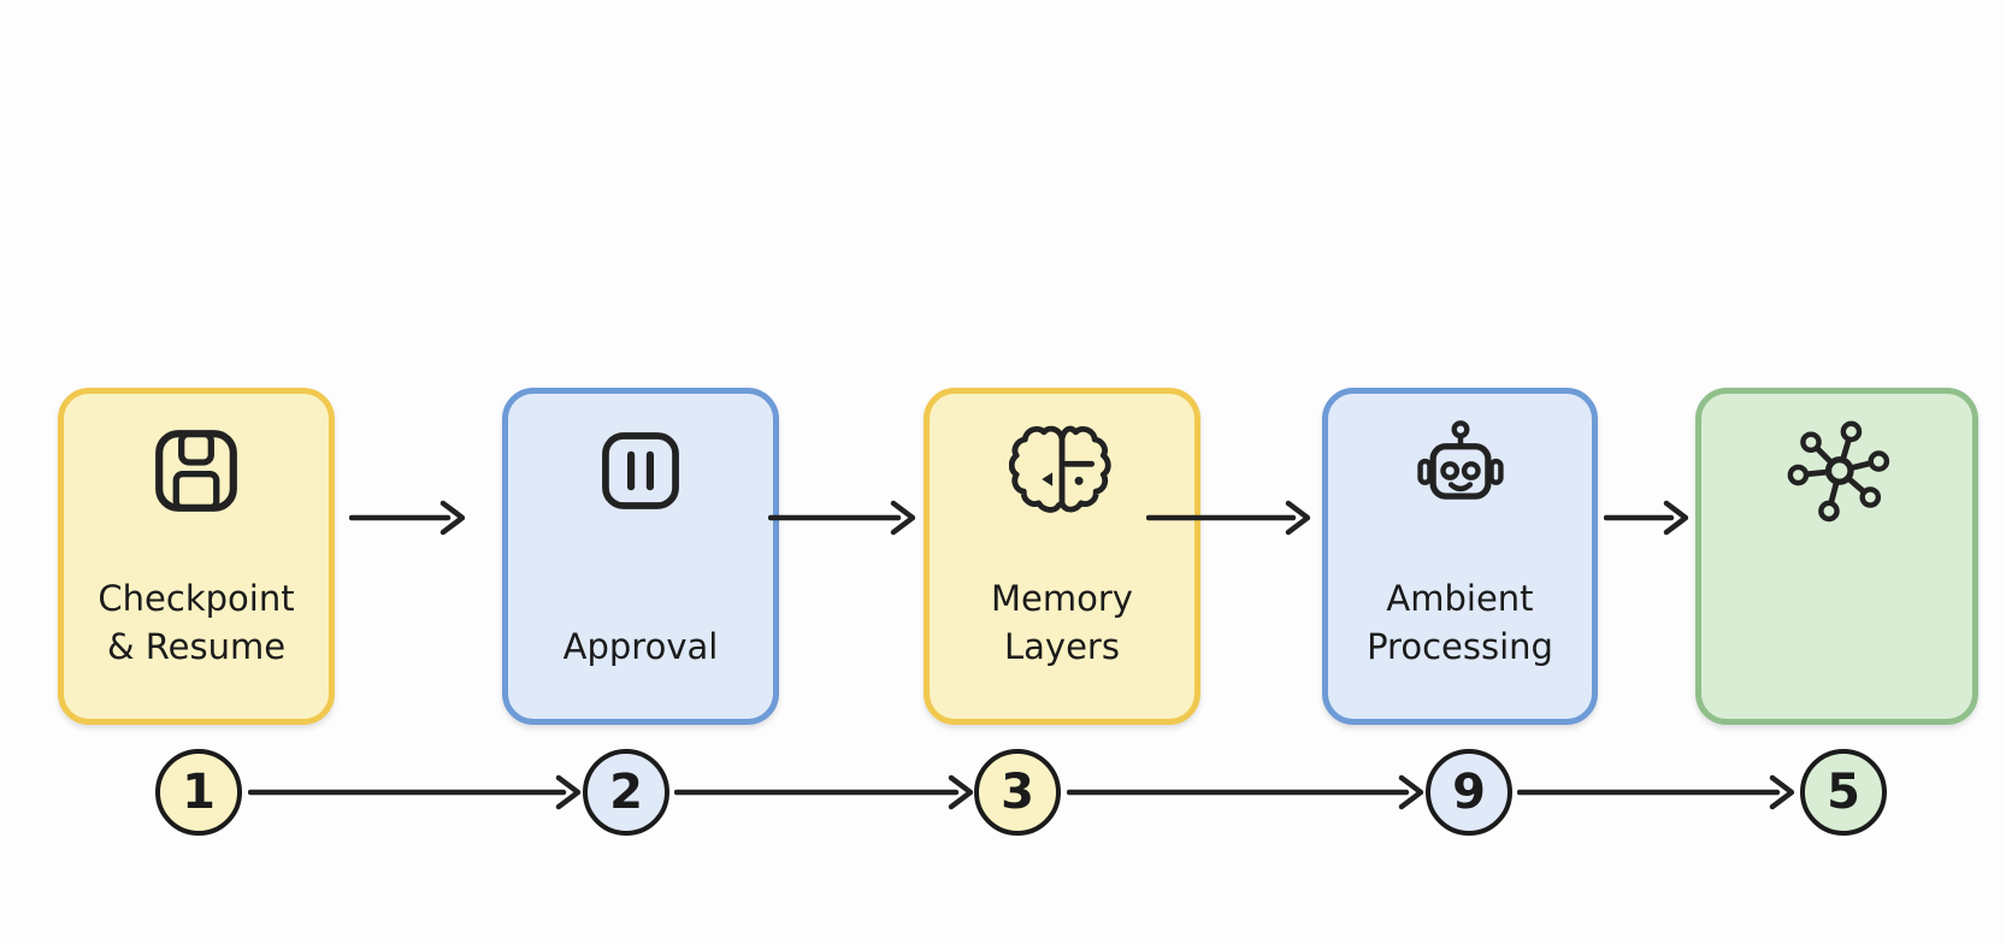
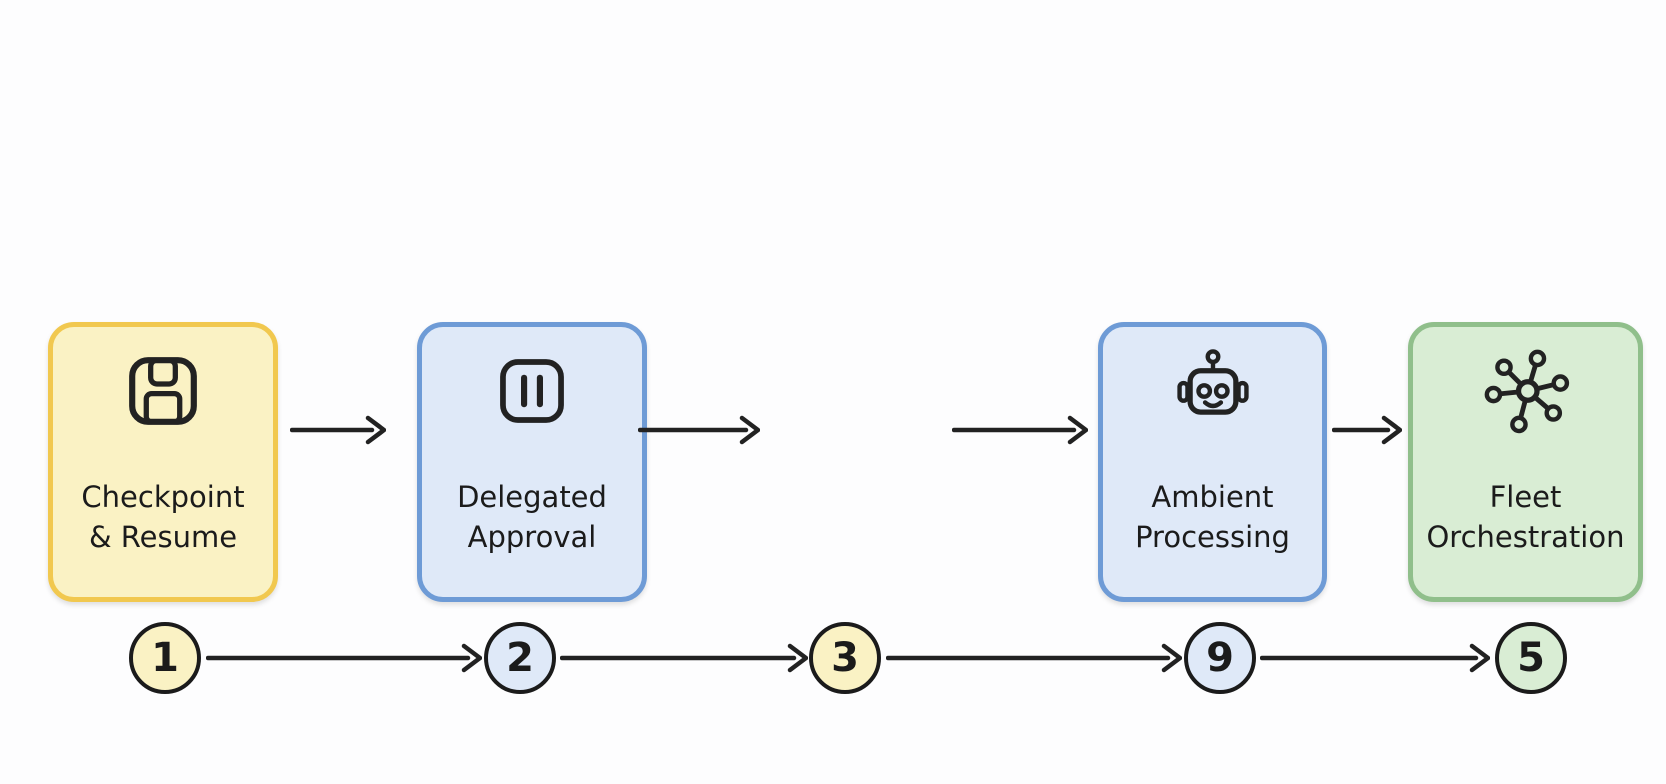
  Checkpoint
  & Resume
+ Delegated
  Approval
- Memory
- Layers
  Ambient
  Processing
+ Fleet
+ Orchestration
  1
  2
  3
  9
  5
